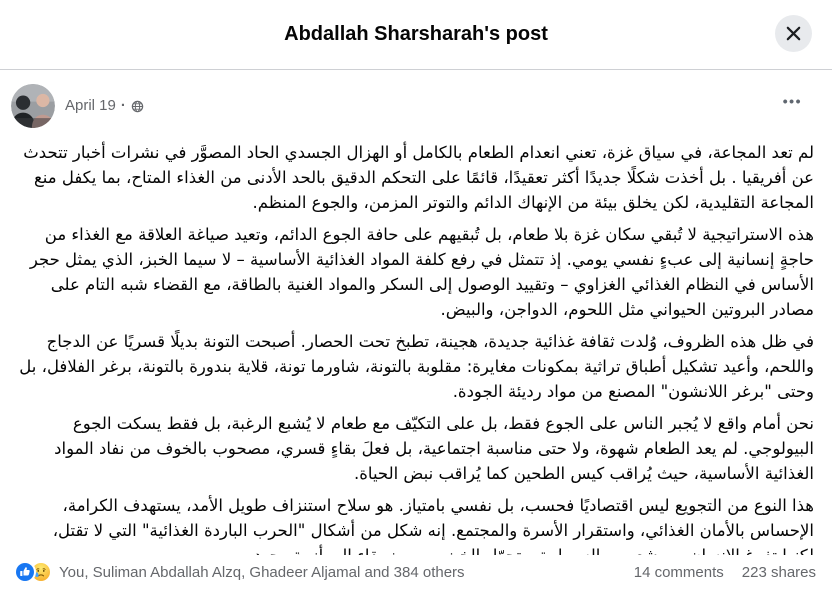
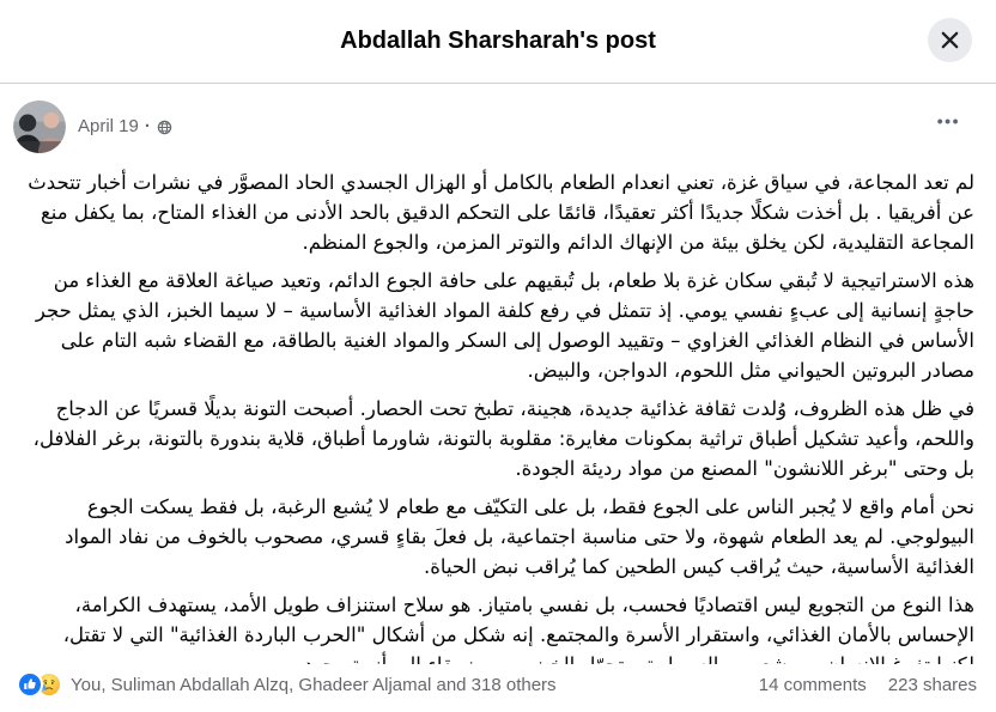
  Abdallah Sharsharah's post
  April 19
  ·
  •••
  لم تعد المجاعة، في سياق غزة، تعني انعدام الطعام بالكامل أو الهزال الجسدي الحاد المصوَّر في نشرات أخبار تتحدث عن أفريقيا . بل أخذت شكلًا جديدًا أكثر تعقيدًا، قائمًا على التحكم الدقيق بالحد الأدنى من الغذاء المتاح، بما يكفل منع المجاعة التقليدية، لكن يخلق بيئة من الإنهاك الدائم والتوتر المزمن، والجوع المنظم.
  هذه الاستراتيجية لا تُبقي سكان غزة بلا طعام، بل تُبقيهم على حافة الجوع الدائم، وتعيد صياغة العلاقة مع الغذاء من حاجةٍ إنسانية إلى عبءٍ نفسي يومي. إذ تتمثل في رفع كلفة المواد الغذائية الأساسية – لا سيما الخبز، الذي يمثل حجر الأساس في النظام الغذائي الغزاوي – وتقييد الوصول إلى السكر والمواد الغنية بالطاقة، مع القضاء شبه التام على مصادر البروتين الحيواني مثل اللحوم، الدواجن، والبيض.
- في ظل هذه الظروف، وُلدت ثقافة غذائية جديدة، هجينة، تطبخ تحت الحصار. أصبحت التونة بديلًا قسريًا عن الدجاج واللحم، وأعيد تشكيل أطباق تراثية بمكونات مغايرة: مقلوبة بالتونة، شاورما تونة، قلاية بندورة بالتونة، برغر الفلافل، بل وحتى "برغر اللانشون" المصنع من مواد رديئة الجودة.
+ في ظل هذه الظروف، وُلدت ثقافة غذائية جديدة، هجينة، تطبخ تحت الحصار. أصبحت التونة بديلًا قسريًا عن الدجاج واللحم، وأعيد تشكيل أطباق تراثية بمكونات مغايرة: مقلوبة بالتونة، شاورما أطباق، قلاية بندورة بالتونة، برغر الفلافل، بل وحتى "برغر اللانشون" المصنع من مواد رديئة الجودة.
  نحن أمام واقع لا يُجبر الناس على الجوع فقط، بل على التكيّف مع طعام لا يُشبع الرغبة، بل فقط يسكت الجوع البيولوجي. لم يعد الطعام شهوة، ولا حتى مناسبة اجتماعية، بل فعلَ بقاءٍ قسري، مصحوب بالخوف من نفاد المواد الغذائية الأساسية، حيث يُراقب كيس الطحين كما يُراقب نبض الحياة.
  هذا النوع من التجويع ليس اقتصاديًا فحسب، بل نفسي بامتياز. هو سلاح استنزاف طويل الأمد، يستهدف الكرامة، الإحساس بالأمان الغذائي، واستقرار الأسرة والمجتمع. إنه شكل من أشكال "الحرب الباردة الغذائية" التي لا تقتل،
- You, Suliman Abdallah Alzq, Ghadeer Aljamal and 384 others
+ You, Suliman Abdallah Alzq, Ghadeer Aljamal and 318 others
  14 comments
  223 shares
